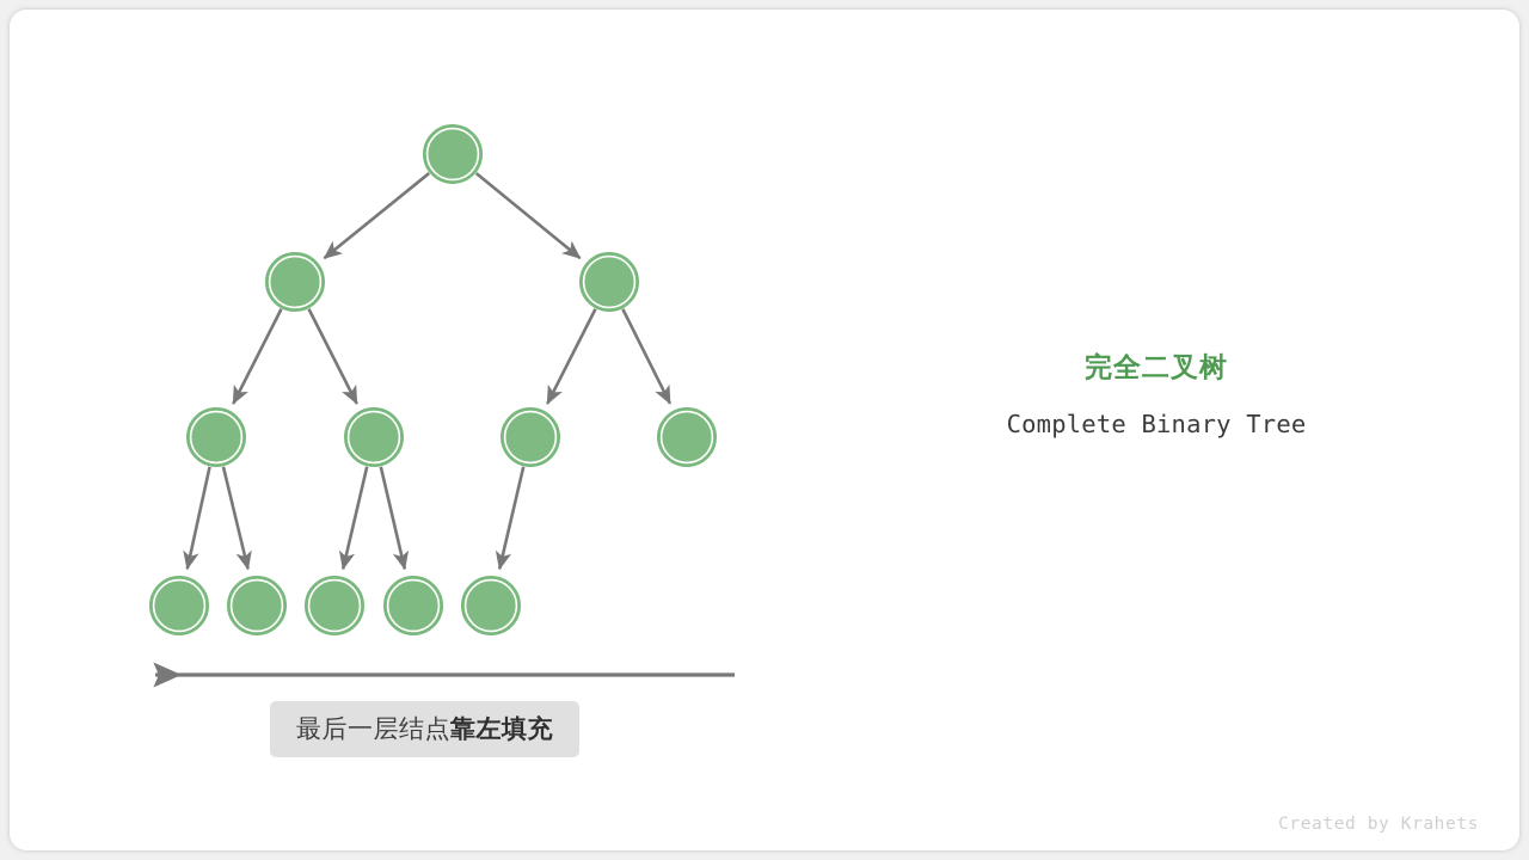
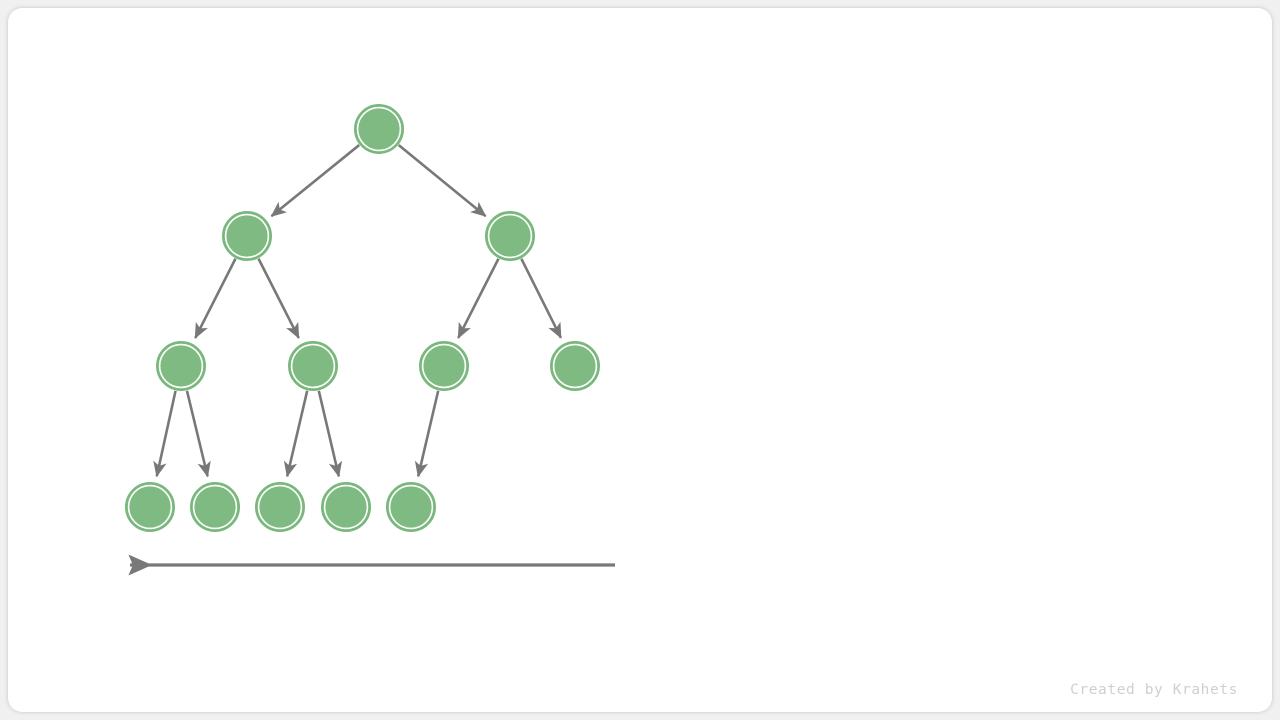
- 完全二叉树
- Complete Binary Tree
- 最后一层结点
- 靠左填充
  Created by Krahets
